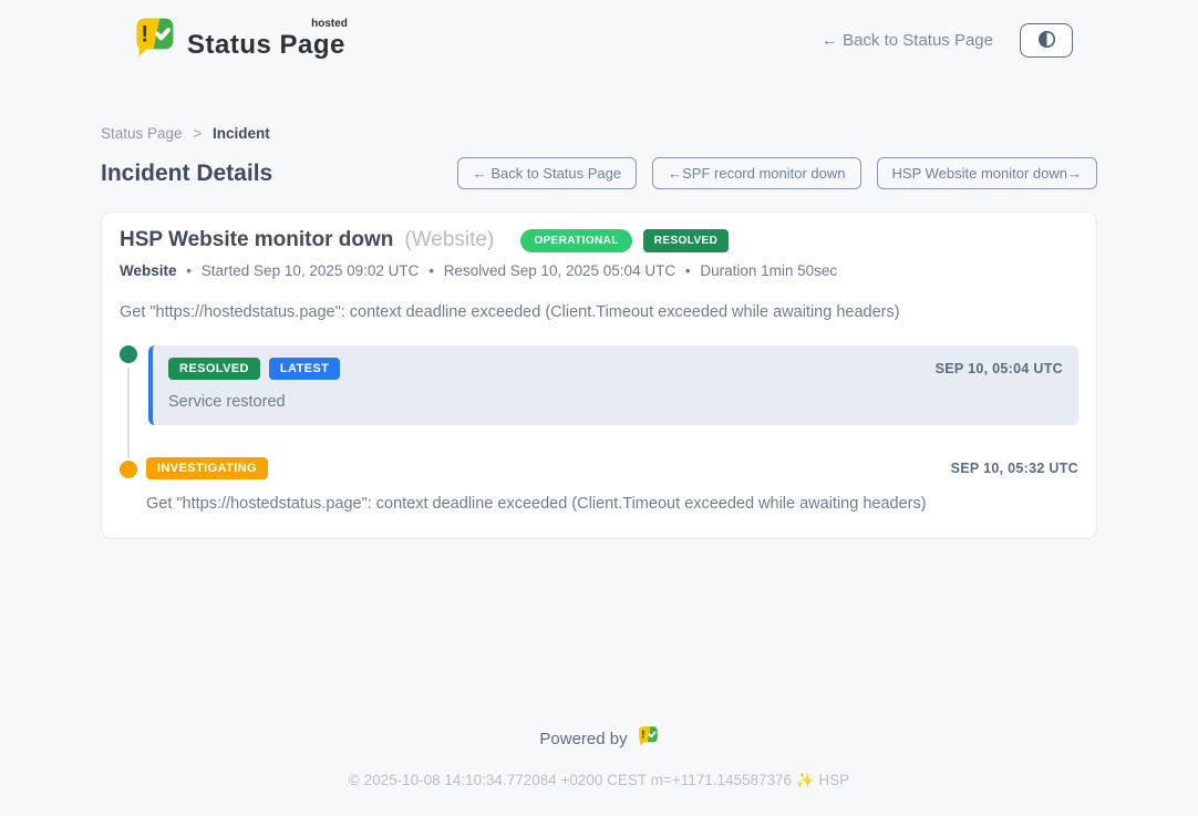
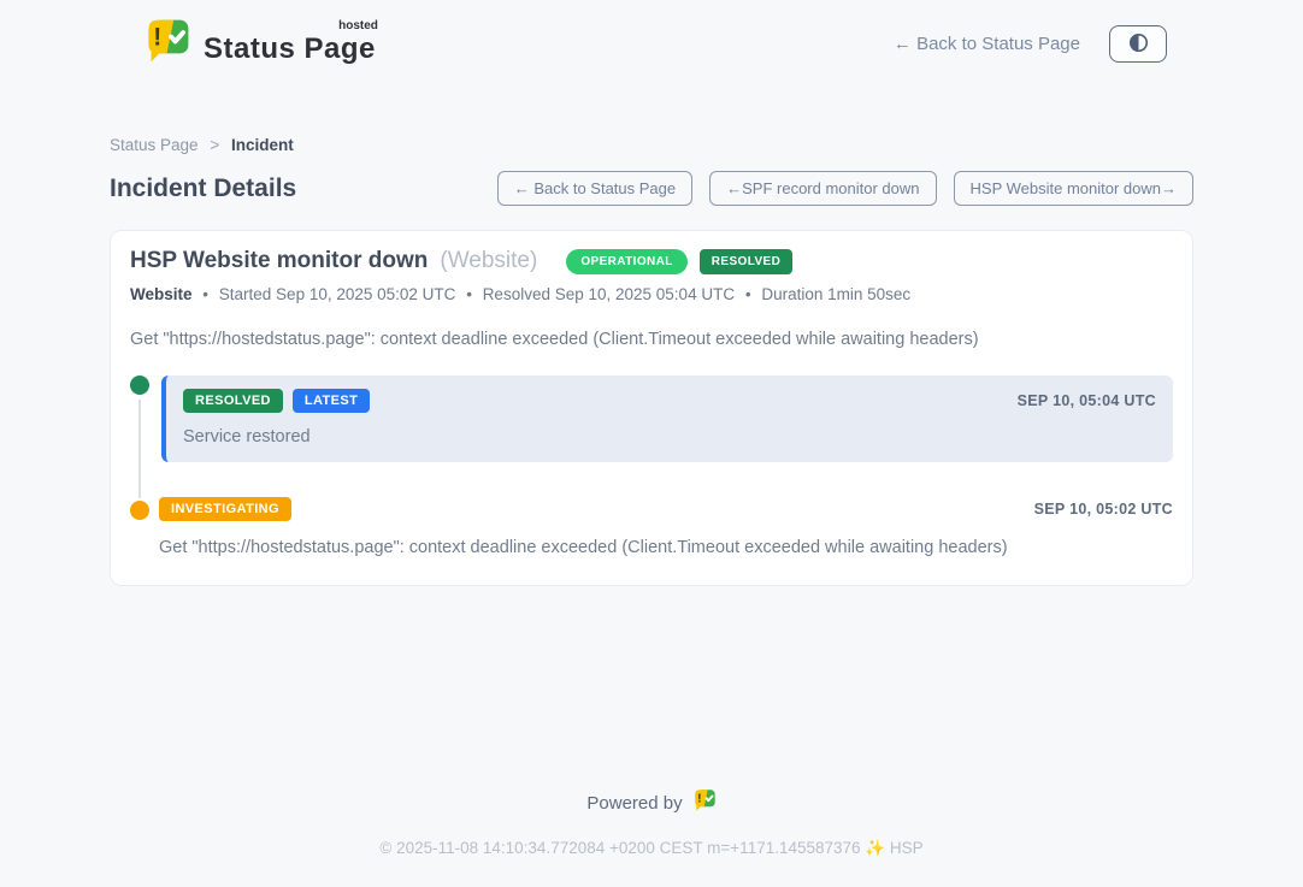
  !
  Status Page
  hosted
  ← Back to Status Page
  Status Page > Incident
  Incident Details
  ← Back to Status Page
  ←SPF record monitor down
  HSP Website monitor down→
  HSP Website monitor down
  (Website)
  OPERATIONAL
  RESOLVED
- Website • Started Sep 10, 2025 09:02 UTC • Resolved Sep 10, 2025 05:04 UTC • Duration 1min 50sec
+ Website • Started Sep 10, 2025 05:02 UTC • Resolved Sep 10, 2025 05:04 UTC • Duration 1min 50sec
  Get "https://hostedstatus.page": context deadline exceeded (Client.Timeout exceeded while awaiting headers)
  RESOLVED
  LATEST
  SEP 10, 05:04 UTC
  Service restored
  INVESTIGATING
- SEP 10, 05:32 UTC
+ SEP 10, 05:02 UTC
  Get "https://hostedstatus.page": context deadline exceeded (Client.Timeout exceeded while awaiting headers)
  Powered by
  !
- © 2025-10-08 14:10:34.772084 +0200 CEST m=+1171.145587376 ✨ HSP
+ © 2025-11-08 14:10:34.772084 +0200 CEST m=+1171.145587376 ✨ HSP
